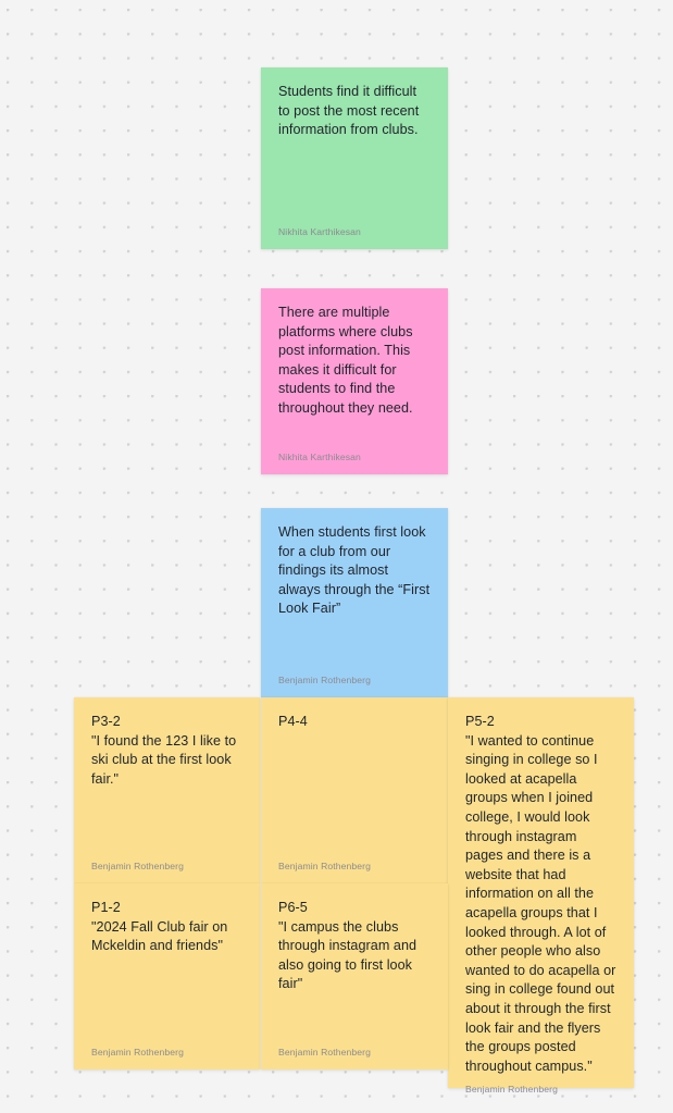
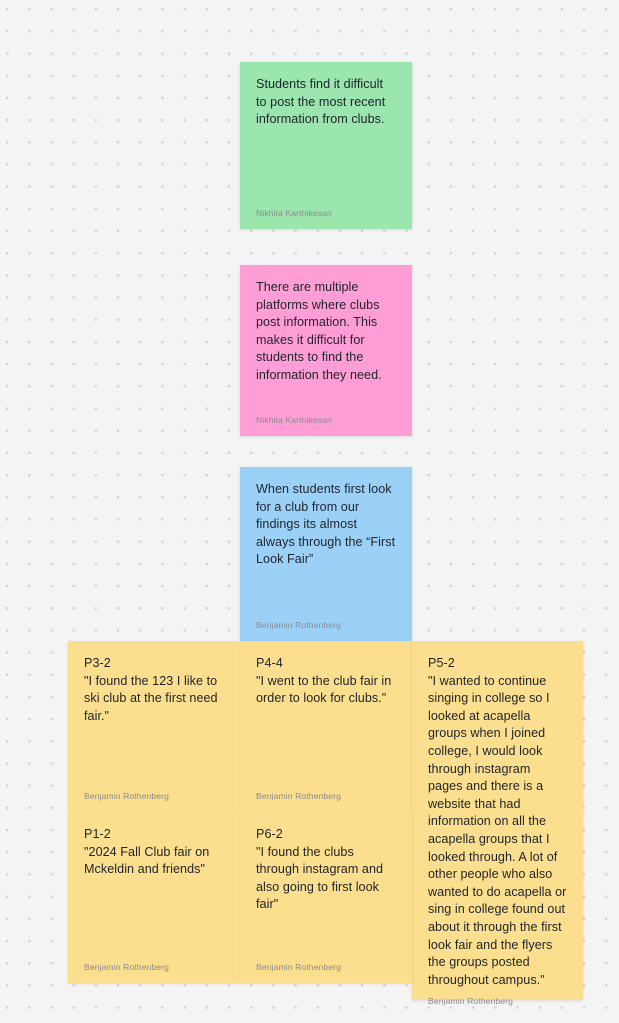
  Students find it difficult to post the most recent information from clubs.
  Nikhita Karthikesan
- There are multiple platforms where clubs post information. This makes it difficult for students to find the throughout they need.
+ There are multiple platforms where clubs post information. This makes it difficult for students to find the information they need.
  Nikhita Karthikesan
  When students first look for a club from our findings its almost always through the “First Look Fair”
  Benjamin Rothenberg
  P3-2
- "I found the 123 I like to ski club at the first look fair."
+ "I found the 123 I like to ski club at the first need fair."
  Benjamin Rothenberg
  P4-4
+ "I went to the club fair in order to look for clubs."
  Benjamin Rothenberg
  P5-2
  "I wanted to continue singing in college so I looked at acapella groups when I joined college, I would look through instagram pages and there is a website that had information on all the acapella groups that I looked through. A lot of other people who also wanted to do acapella or sing in college found out about it through the first look fair and the flyers the groups posted throughout campus."
  Benjamin Rothenberg
  P1-2
  "2024 Fall Club fair on Mckeldin and friends"
  Benjamin Rothenberg
- P6-5
+ P6-2
- "I campus the clubs through instagram and also going to first look fair"
+ "I found the clubs through instagram and also going to first look fair"
  Benjamin Rothenberg
